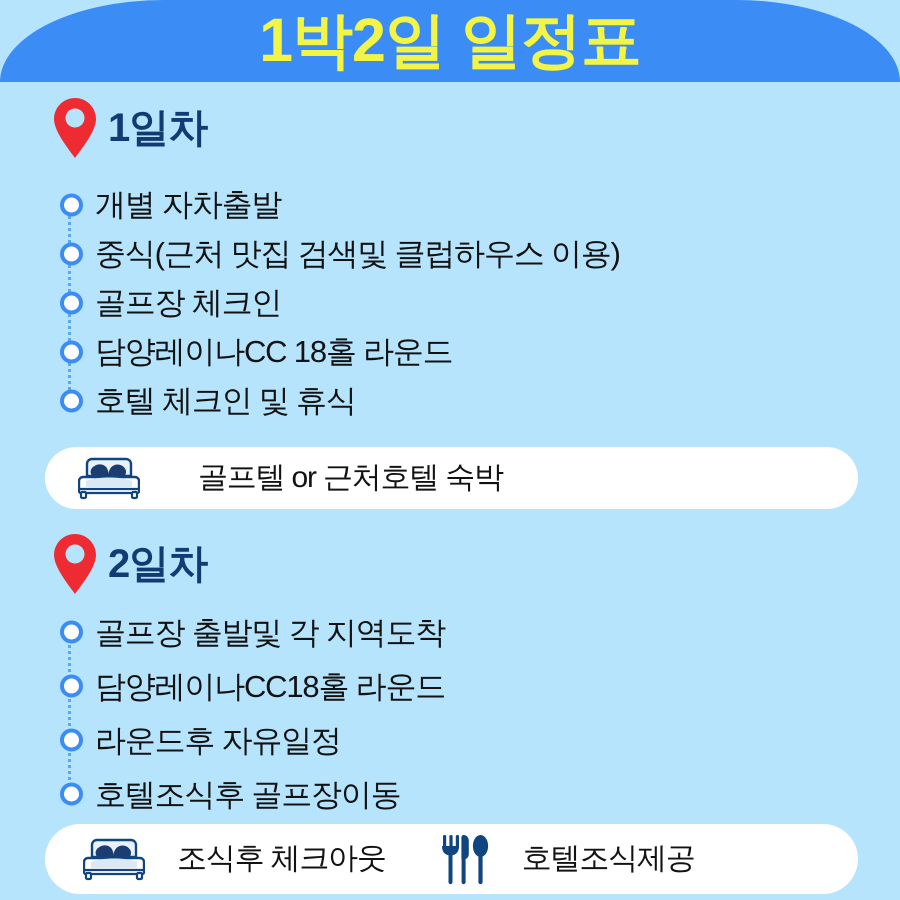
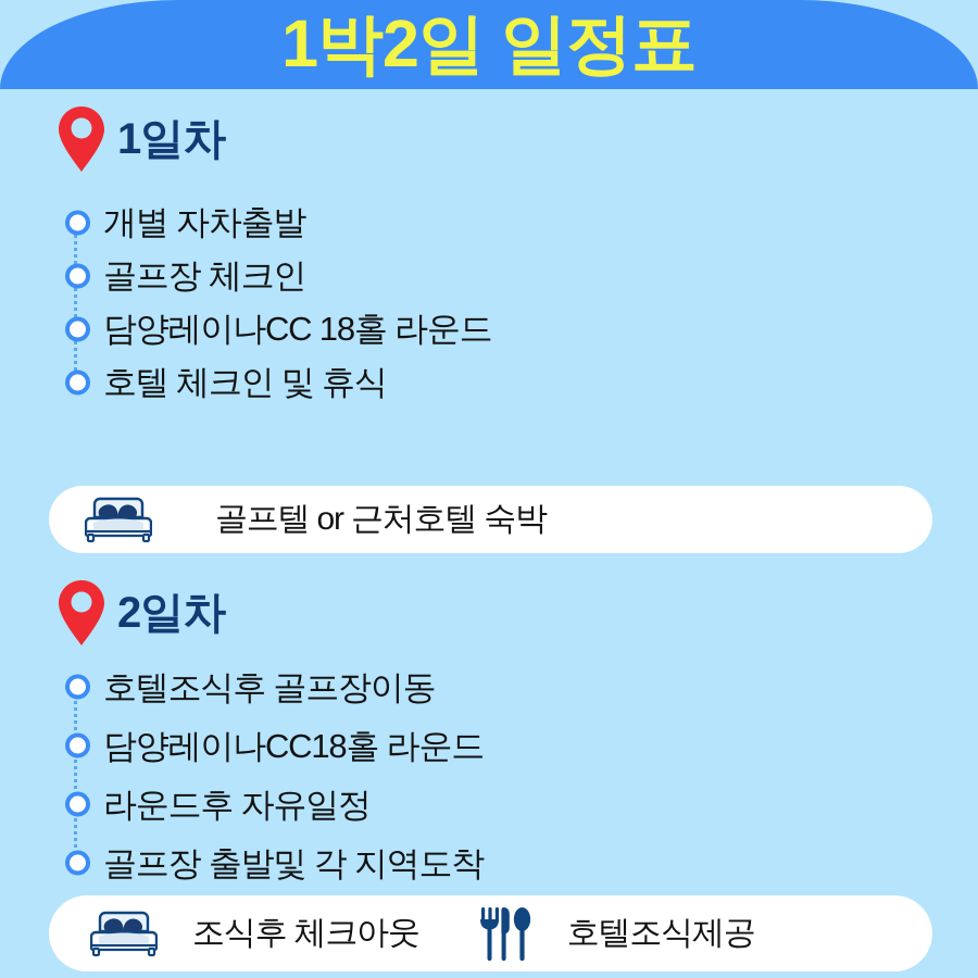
  1박2일 일정표
  1일차
  개별 자차출발
- 중식(근처 맛집 검색및 클럽하우스 이용)
  골프장 체크인
  담양레이나CC 18홀 라운드
  호텔 체크인 및 휴식
  골프텔 or 근처호텔 숙박
  2일차
- 골프장 출발및 각 지역도착
+ 호텔조식후 골프장이동
  담양레이나CC18홀 라운드
  라운드후 자유일정
- 호텔조식후 골프장이동
+ 골프장 출발및 각 지역도착
  조식후 체크아웃
  호텔조식제공
